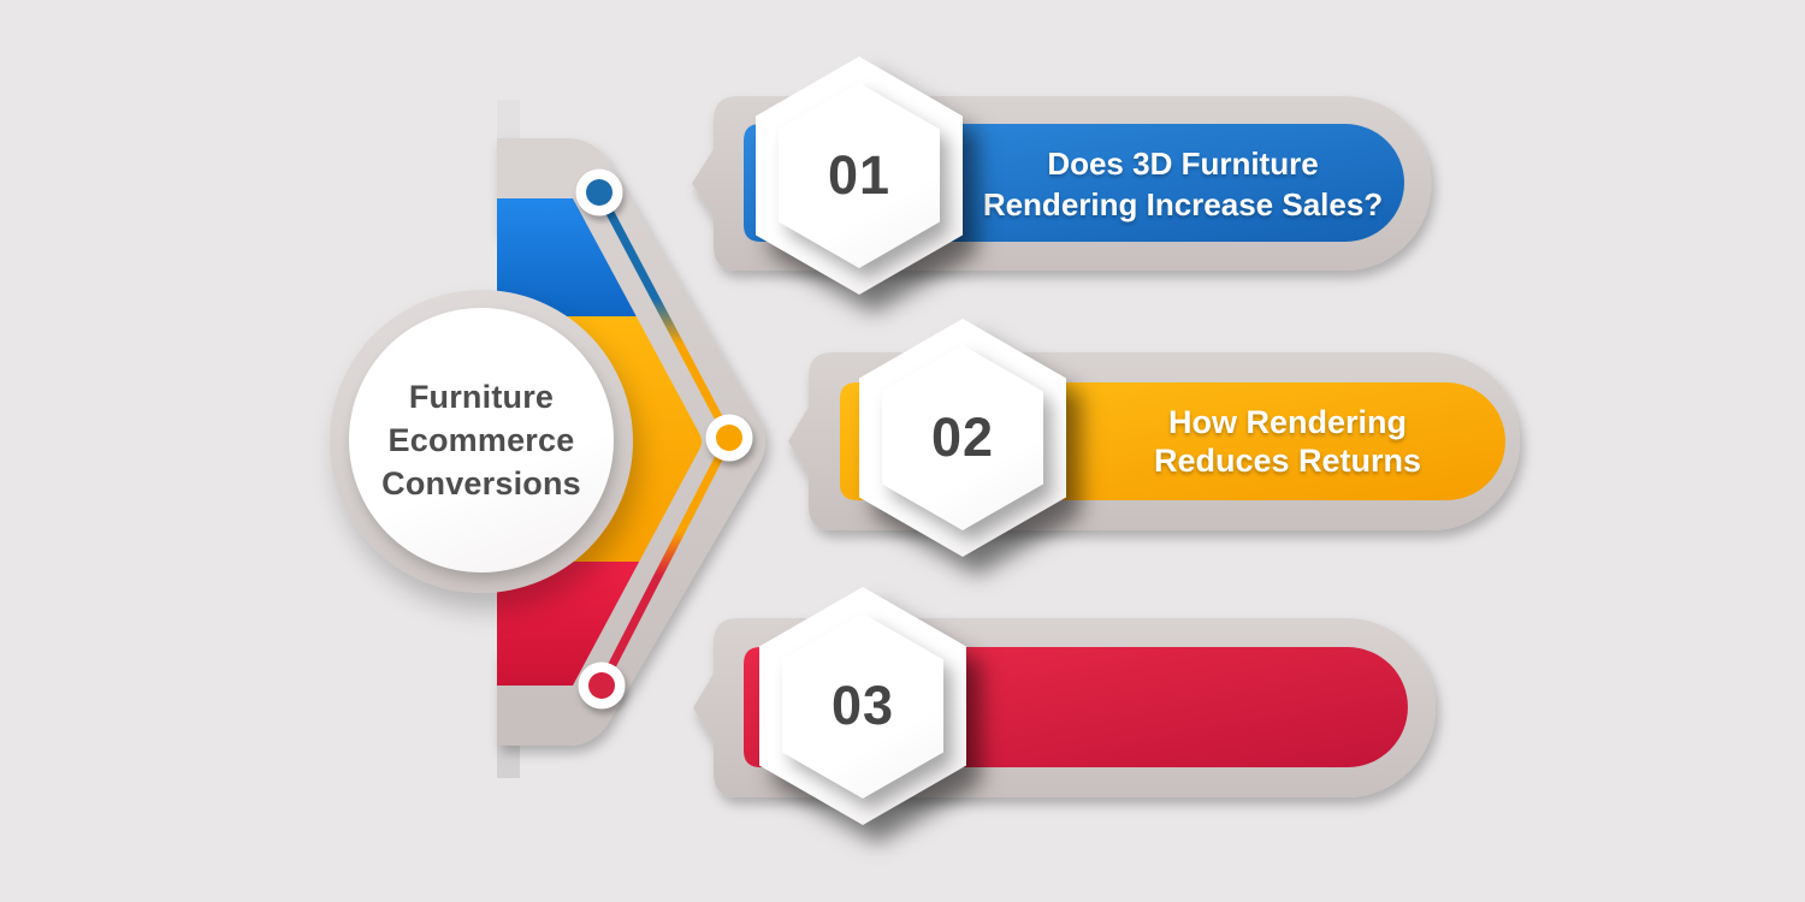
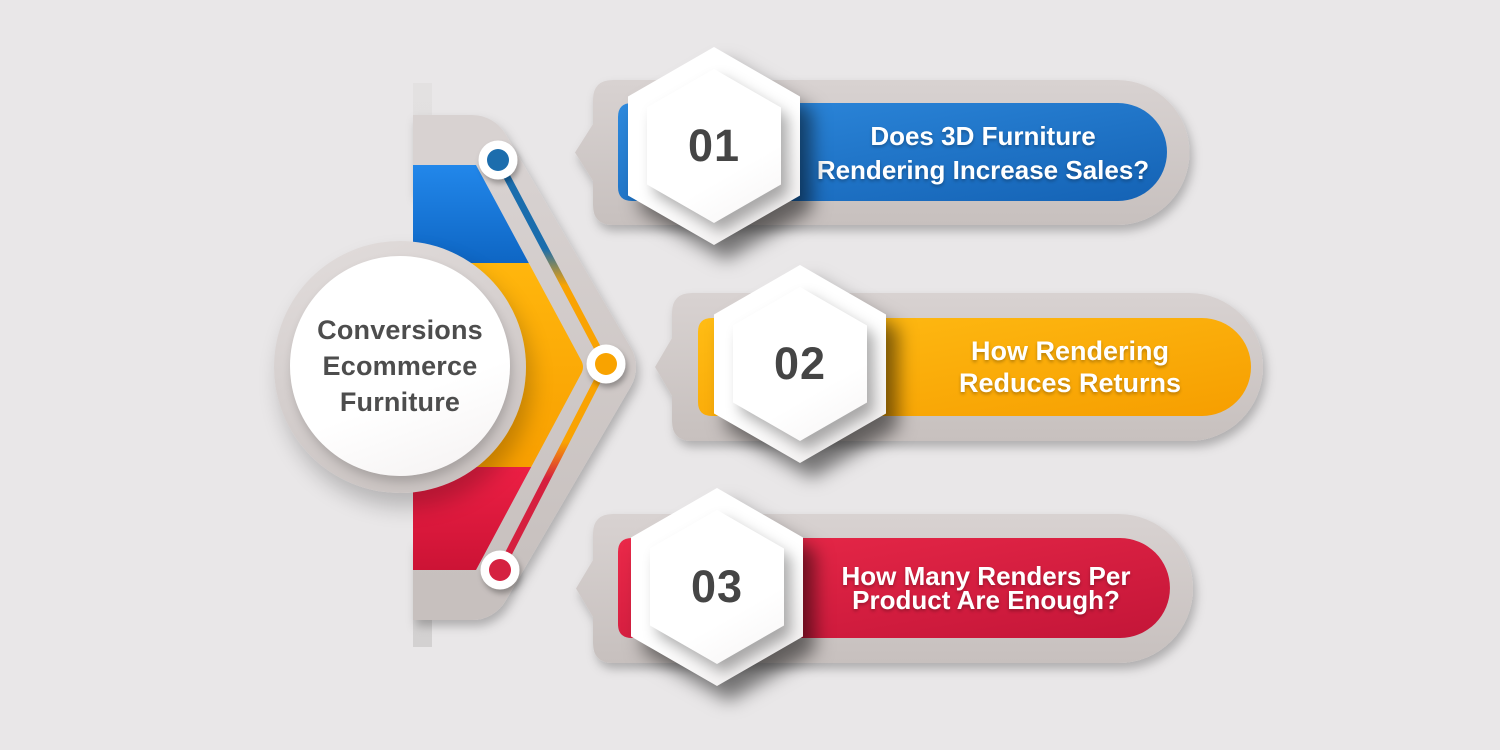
- Furniture
+ Conversions
  Ecommerce
- Conversions
+ Furniture
  Does 3D Furniture
  Rendering Increase Sales?
  How Rendering
  Reduces Returns
+ How Many Renders Per
+ Product Are Enough?
  01
  02
  03
